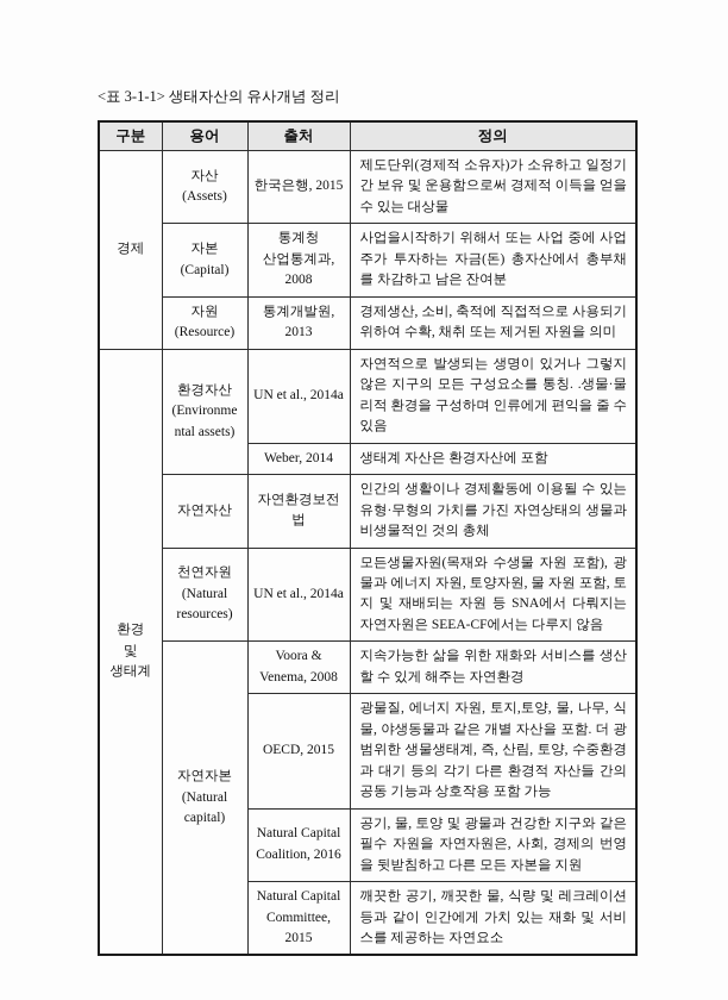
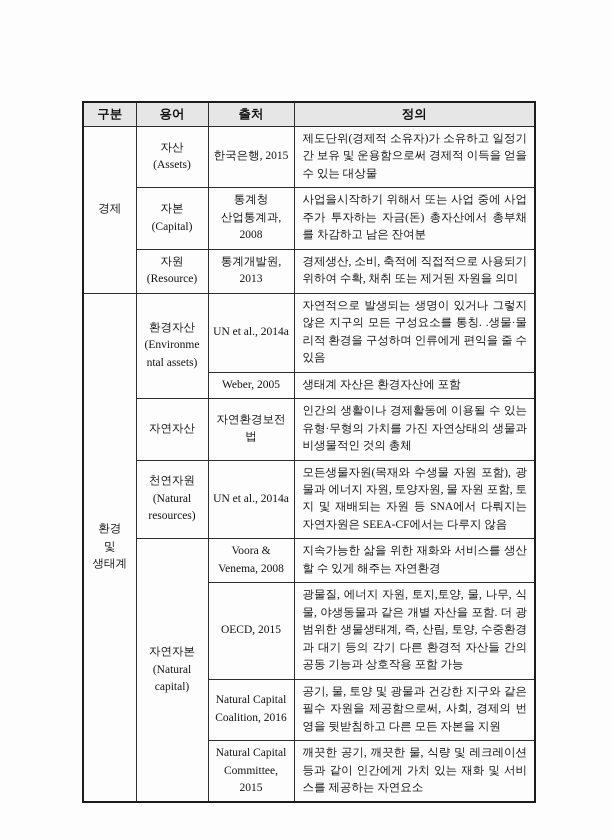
- <표 3-1-1> 생태자산의 유사개념 정리
  구분	용어	출처	정의
  경제	자산 (Assets)	한국은행, 2015	제도단위(경제적 소유자)가 소유하고 일정기간 보유 및 운용함으로써 경제적 이득을 얻을 수 있는 대상물
  자본 (Capital)	통계청 산업통계과, 2008	사업을시작하기 위해서 또는 사업 중에 사업주가 투자하는 자금(돈) 총자산에서 총부채를 차감하고 남은 잔여분
  자원 (Resource)	통계개발원, 2013	경제생산, 소비, 축적에 직접적으로 사용되기 위하여 수확, 채취 또는 제거된 자원을 의미
  환경 및 생태계	환경자산 (Environme ntal assets)	UN et al., 2014a	자연적으로 발생되는 생명이 있거나 그렇지 않은 지구의 모든 구성요소를 통칭. .생물·물리적 환경을 구성하며 인류에게 편익을 줄 수 있음
- Weber, 2014	생태계 자산은 환경자산에 포함
+ Weber, 2005	생태계 자산은 환경자산에 포함
  자연자산	자연환경보전법	인간의 생활이나 경제활동에 이용될 수 있는 유형·무형의 가치를 가진 자연상태의 생물과 비생물적인 것의 총체
  천연자원 (Natural resources)	UN et al., 2014a	모든생물자원(목재와 수생물 자원 포함), 광물과 에너지 자원, 토양자원, 물 자원 포함, 토지 및 재배되는 자원 등 SNA에서 다뤄지는 자연자원은 SEEA-CF에서는 다루지 않음
  자연자본 (Natural capital)	Voora & Venema, 2008	지속가능한 삶을 위한 재화와 서비스를 생산 할 수 있게 해주는 자연환경
  OECD, 2015	광물질, 에너지 자원, 토지,토양, 물, 나무, 식물, 야생동물과 같은 개별 자산을 포함. 더 광범위한 생물생태계, 즉, 산림, 토양, 수중환경과 대기 등의 각기 다른 환경적 자산들 간의 공동 기능과 상호작용 포함 가능
- Natural Capital Coalition, 2016	공기, 물, 토양 및 광물과 건강한 지구와 같은 필수 자원을 자연자원은, 사회, 경제의 번영을 뒷받침하고 다른 모든 자본을 지원
+ Natural Capital Coalition, 2016	공기, 물, 토양 및 광물과 건강한 지구와 같은 필수 자원을 제공함으로써, 사회, 경제의 번영을 뒷받침하고 다른 모든 자본을 지원
  Natural Capital Committee, 2015	깨끗한 공기, 깨끗한 물, 식량 및 레크레이션 등과 같이 인간에게 가치 있는 재화 및 서비스를 제공하는 자연요소
